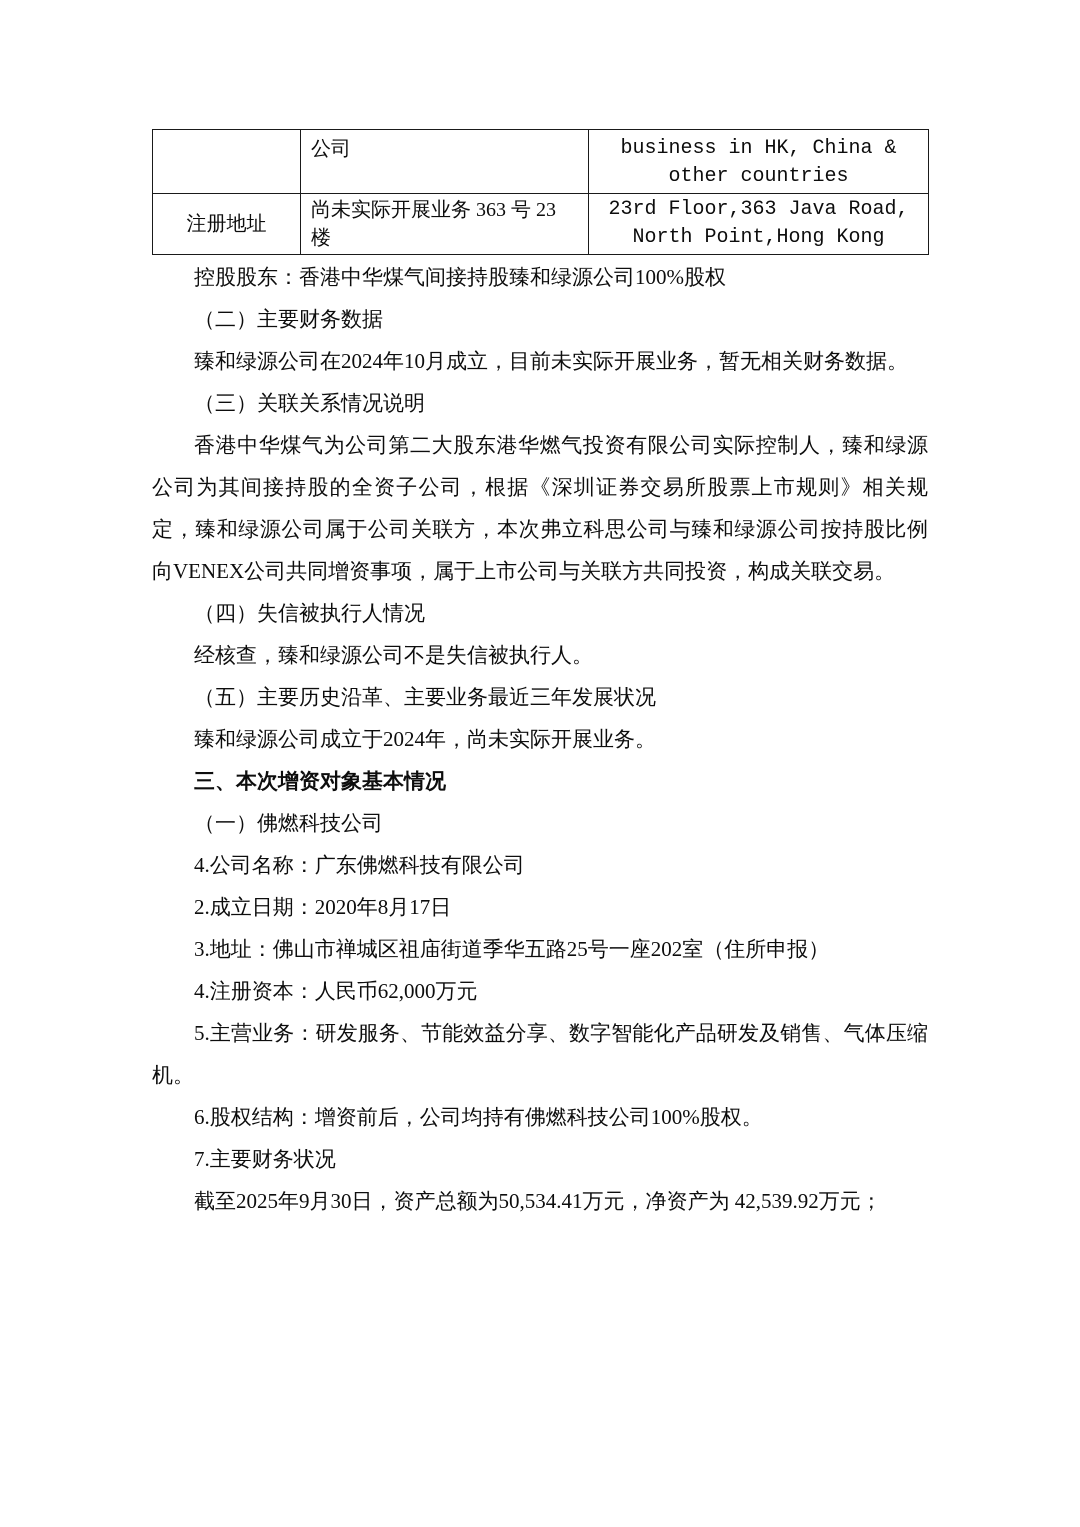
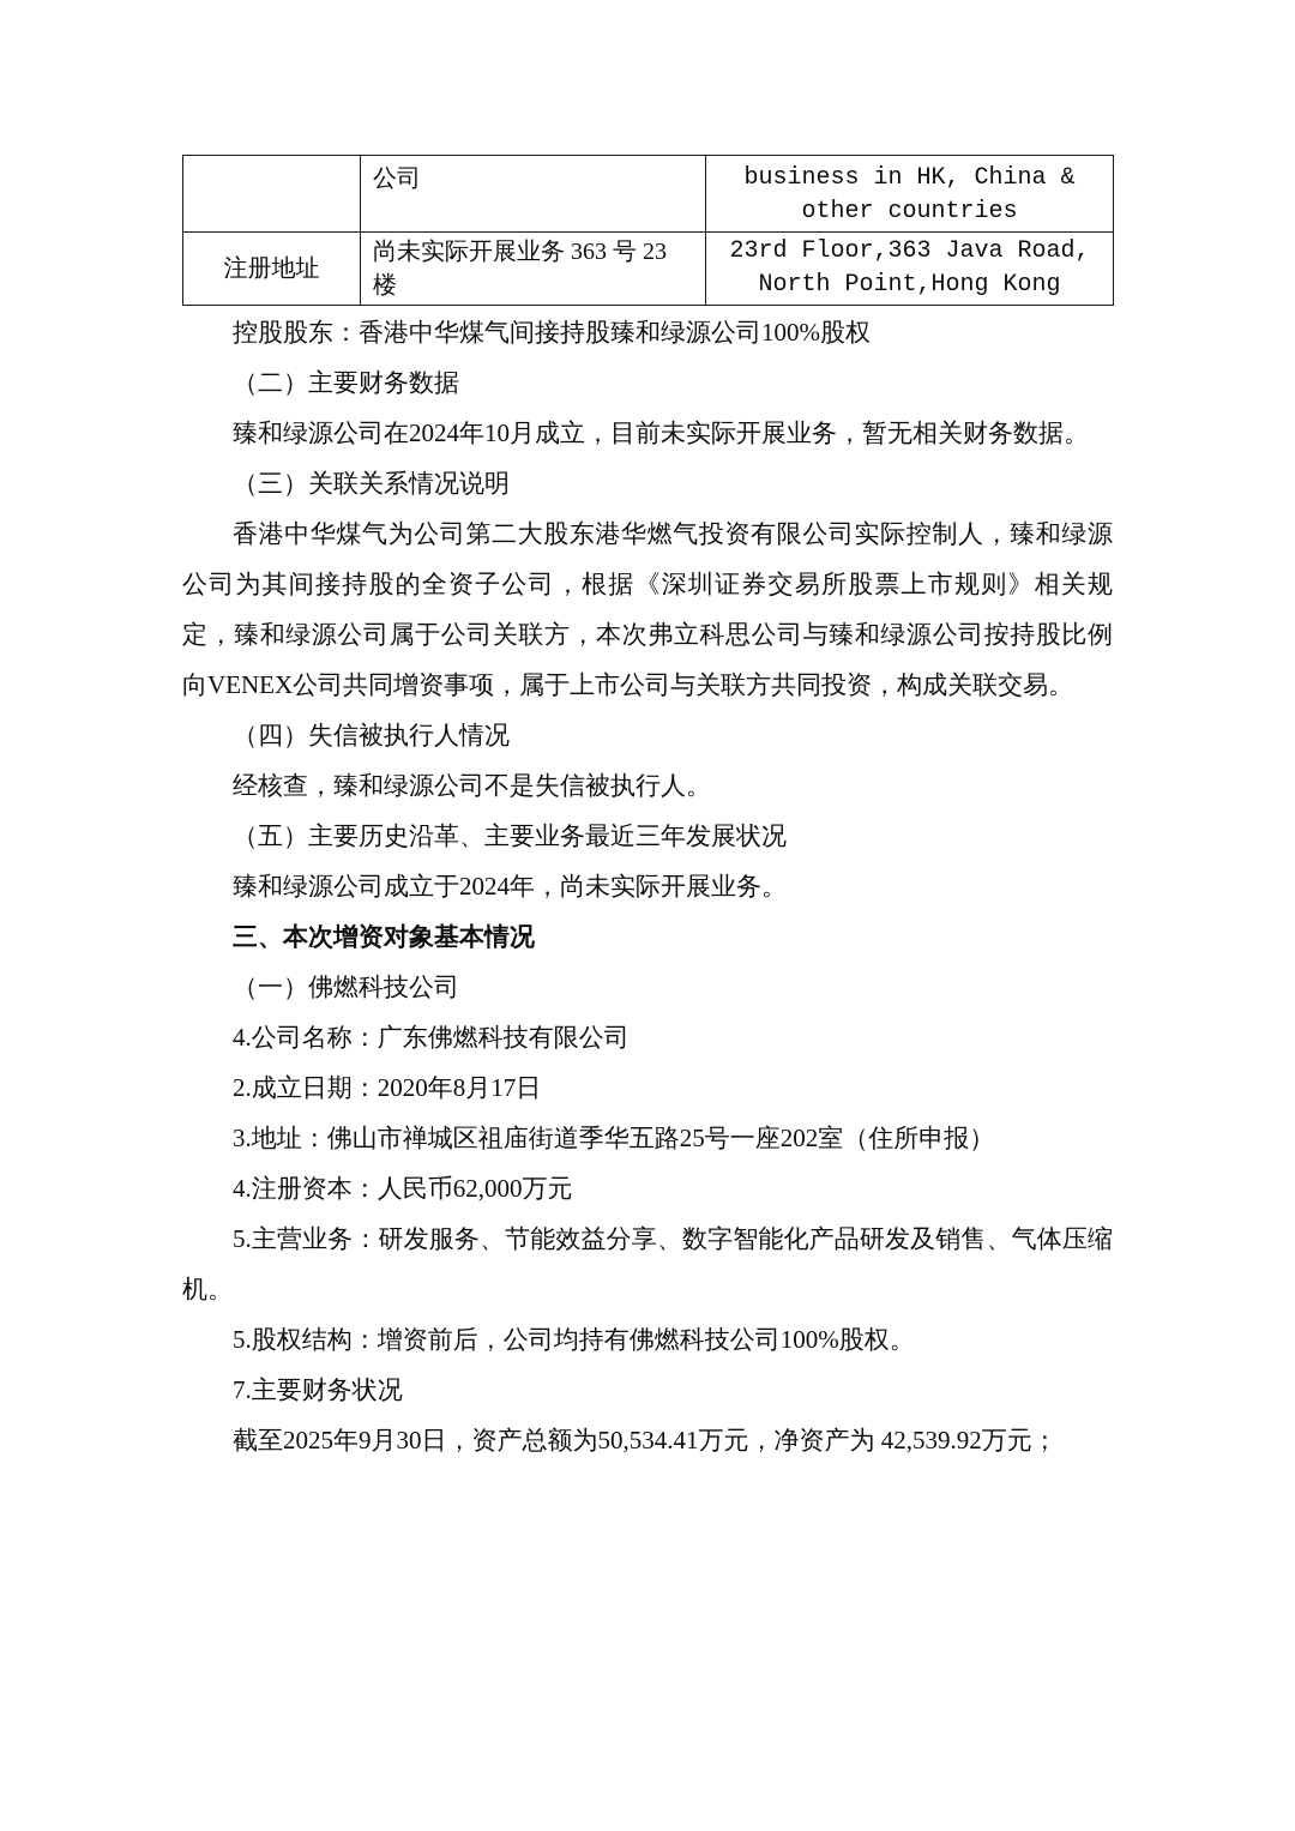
  	公司	business in HK, China & other countries
  注册地址	尚未实际开展业务 363 号 23 楼	23rd Floor,363 Java Road, North Point,Hong Kong
  控股股东：香港中华煤气间接持股臻和绿源公司100%股权
  （二）主要财务数据
  臻和绿源公司在2024年10月成立，目前未实际开展业务，暂无相关财务数据。
  （三）关联关系情况说明
  香港中华煤气为公司第二大股东港华燃气投资有限公司实际控制人，臻和绿源公司为其间接持股的全资子公司，根据《深圳证券交易所股票上市规则》相关规定，臻和绿源公司属于公司关联方，本次弗立科思公司与臻和绿源公司按持股比例向VENEX公司共同增资事项，属于上市公司与关联方共同投资，构成关联交易。
  （四）失信被执行人情况
  经核查，臻和绿源公司不是失信被执行人。
  （五）主要历史沿革、主要业务最近三年发展状况
  臻和绿源公司成立于2024年，尚未实际开展业务。
  三、本次增资对象基本情况
  （一）佛燃科技公司
  4.公司名称：广东佛燃科技有限公司
  2.成立日期：2020年8月17日
  3.地址：佛山市禅城区祖庙街道季华五路25号一座202室（住所申报）
  4.注册资本：人民币62,000万元
  5.主营业务：研发服务、节能效益分享、数字智能化产品研发及销售、气体压缩机。
- 6.股权结构：增资前后，公司均持有佛燃科技公司100%股权。
+ 5.股权结构：增资前后，公司均持有佛燃科技公司100%股权。
  7.主要财务状况
  截至2025年9月30日，资产总额为50,534.41万元，净资产为 42,539.92万元；
